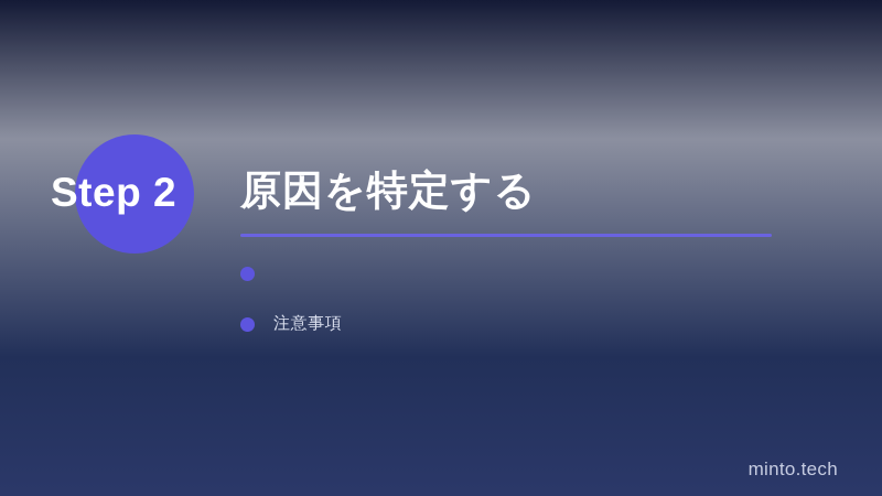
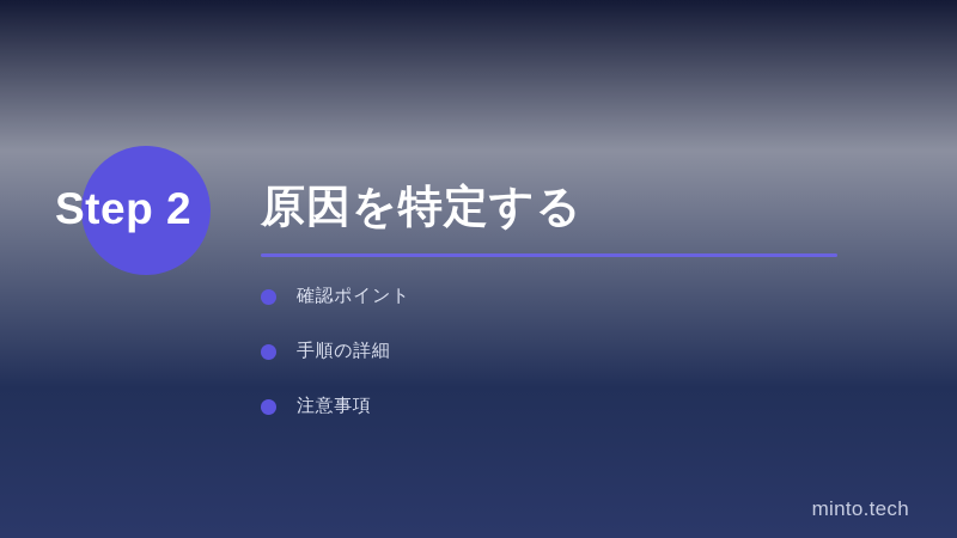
  Step 2
  原因を特定する
+ 確認ポイント
+ 手順の詳細
  注意事項
  minto.tech
